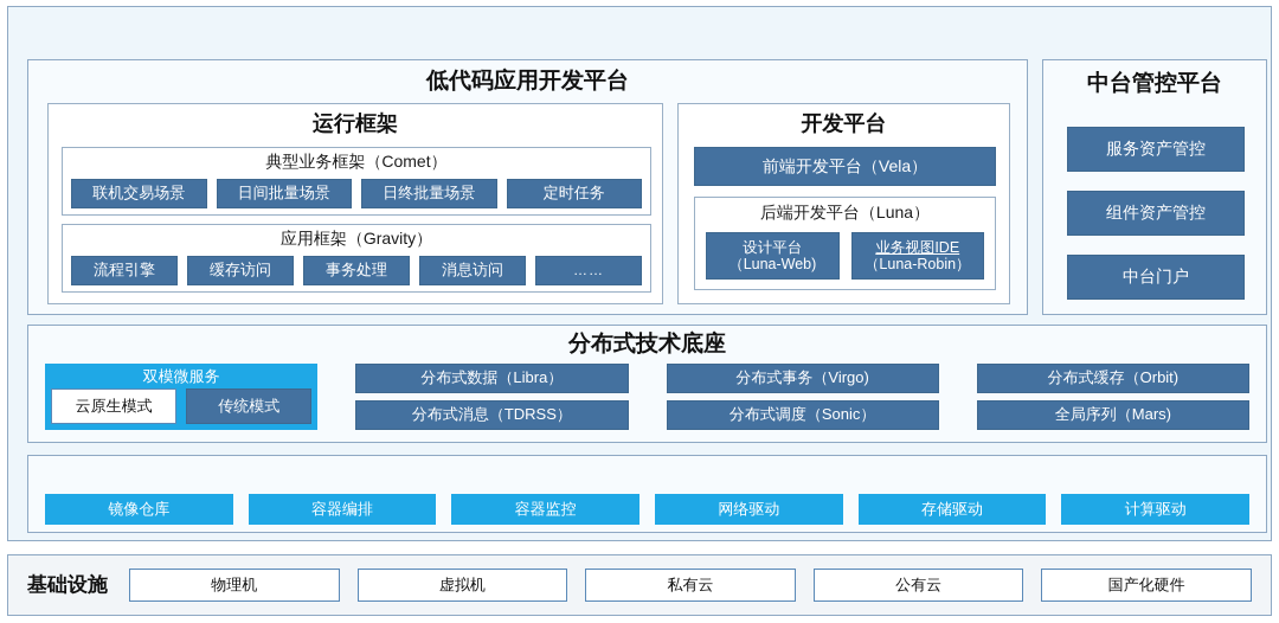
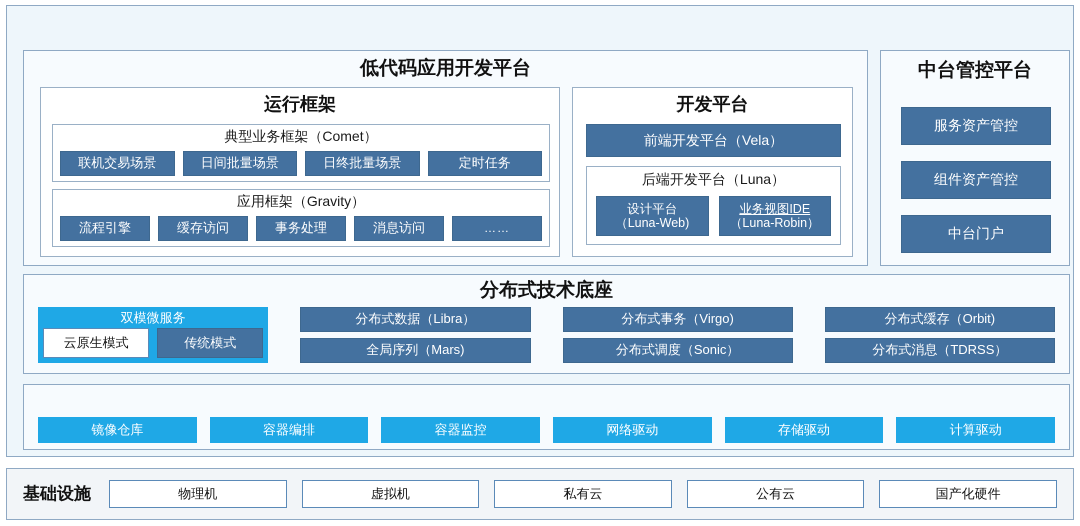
  低代码应用开发平台
  运行框架
  典型业务框架（Comet）
  联机交易场景
  日间批量场景
  日终批量场景
  定时任务
  应用框架（Gravity）
  流程引擎
  缓存访问
  事务处理
  消息访问
  ……
  开发平台
  前端开发平台（Vela）
  后端开发平台（Luna）
  设计平台
  （Luna-Web)
  业务视图IDE
  （Luna-Robin）
  中台管控平台
  服务资产管控
  组件资产管控
  中台门户
  分布式技术底座
  双模微服务
  云原生模式
  传统模式
  分布式数据（Libra）
- 分布式消息（TDRSS）
+ 全局序列（Mars)
  分布式事务（Virgo)
  分布式调度（Sonic）
  分布式缓存（Orbit)
- 全局序列（Mars)
+ 分布式消息（TDRSS）
  镜像仓库
  容器编排
  容器监控
  网络驱动
  存储驱动
  计算驱动
  基础设施
  物理机
  虚拟机
  私有云
  公有云
  国产化硬件
